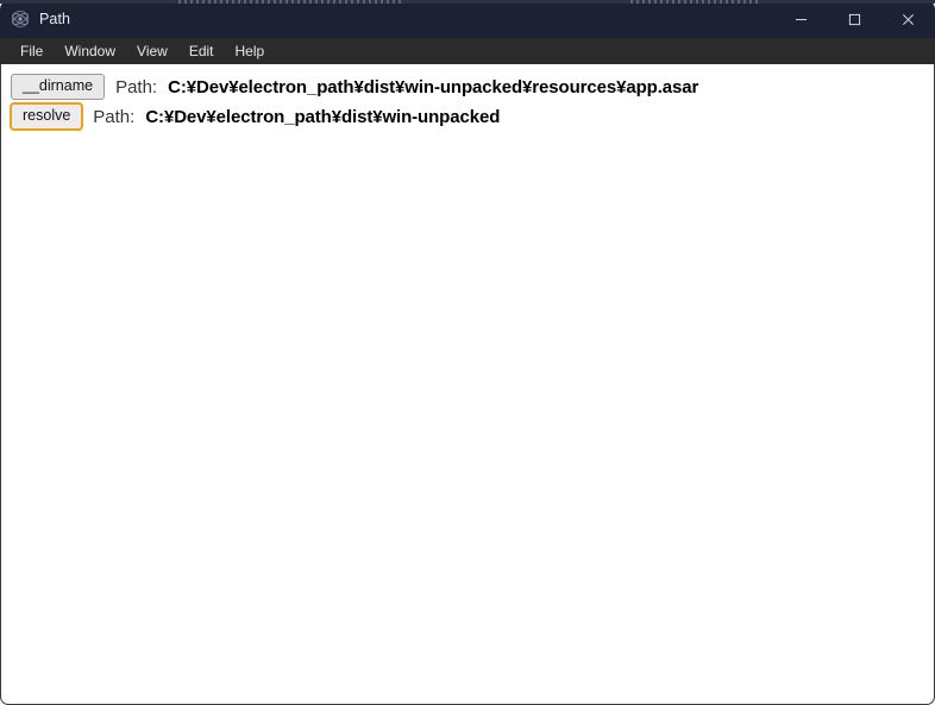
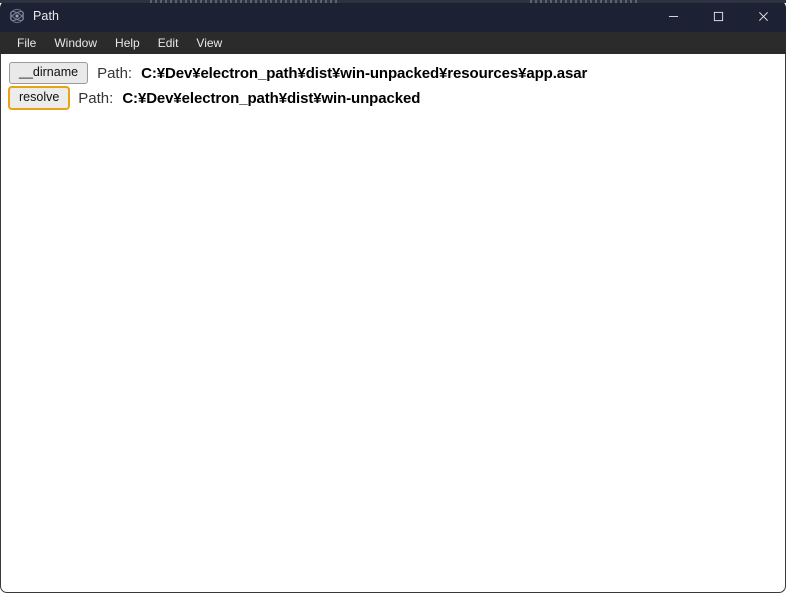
  Path
  File
  Window
- View
+ Help
  Edit
- Help
+ View
  __dirname
  Path:
  C:¥Dev¥electron_path¥dist¥win-unpacked¥resources¥app.asar
  resolve
  Path:
  C:¥Dev¥electron_path¥dist¥win-unpacked
